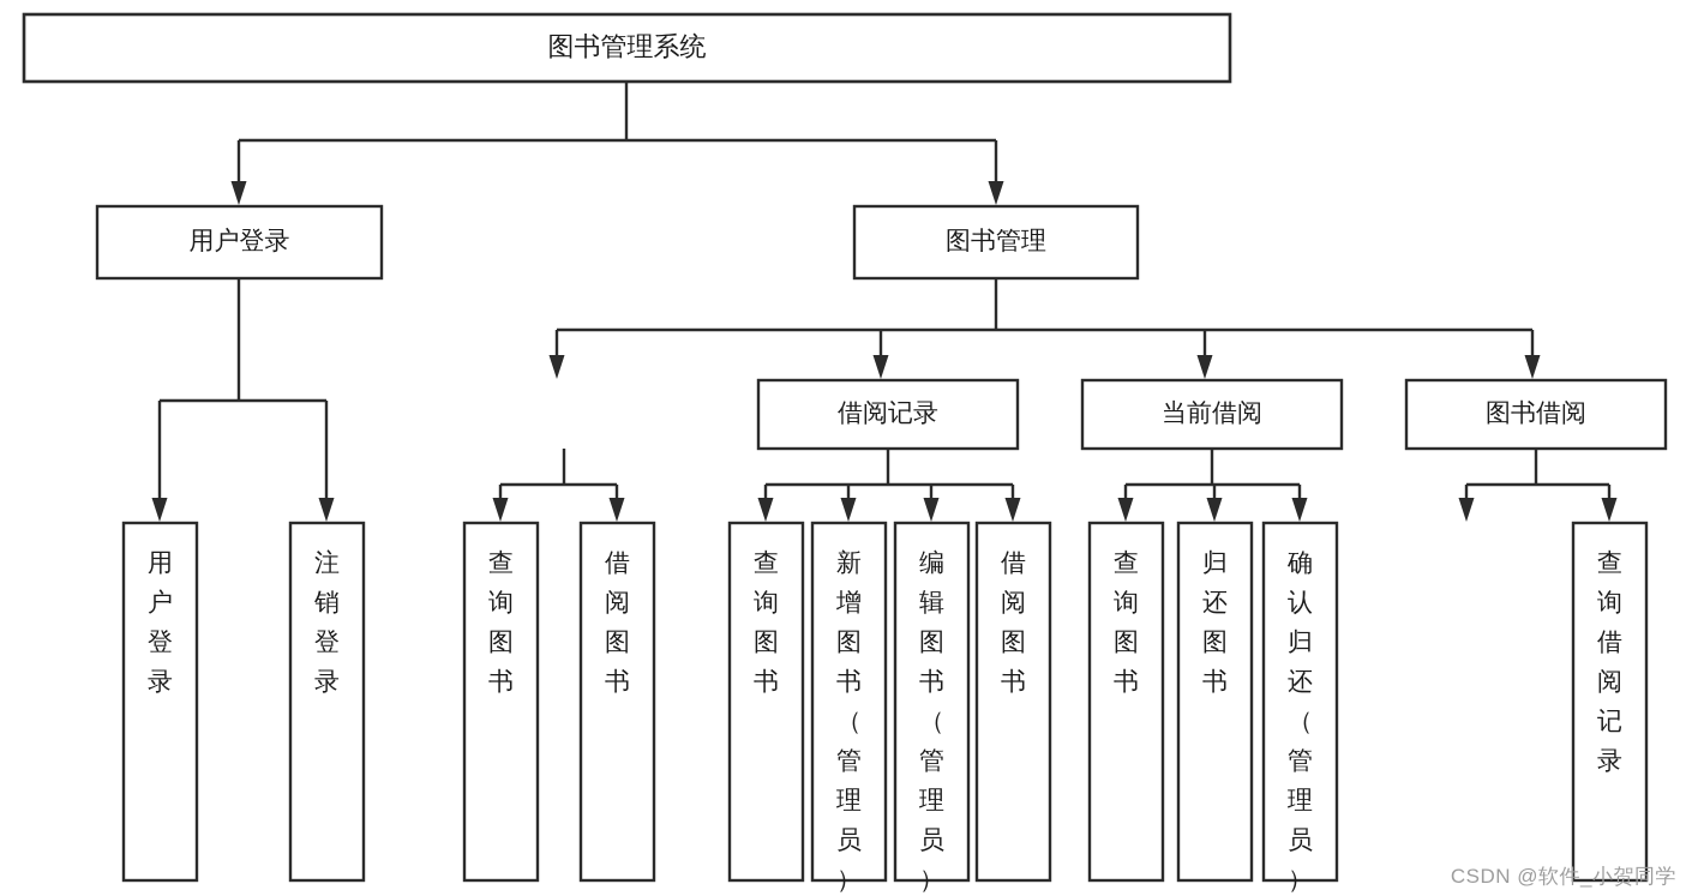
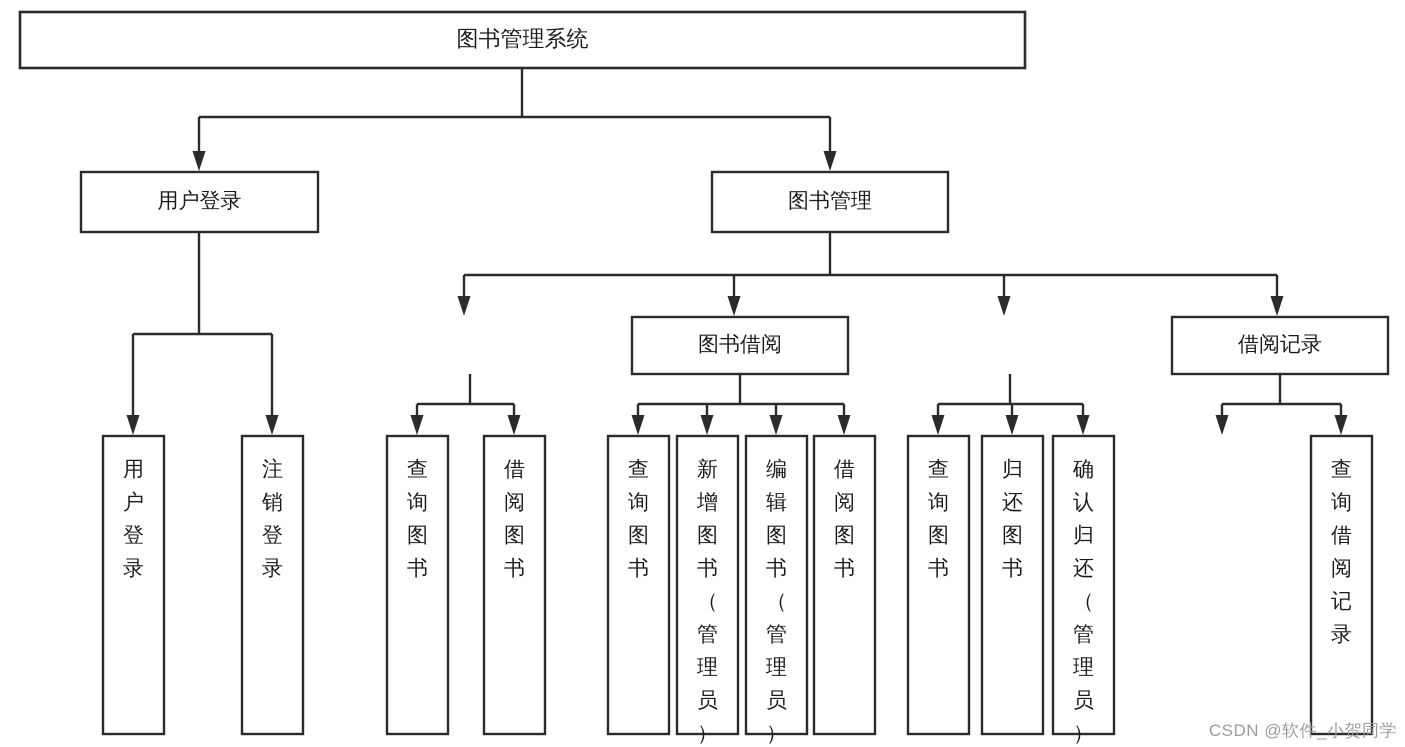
  图书管理系统
  用户登录
  图书管理
- 借阅记录
+ 图书借阅
- 当前借阅
- 图书借阅
+ 借阅记录
  用户登录
  注销登录
  查询图书
  借阅图书
  查询图书
  新增图书（管理员）
  编辑图书（管理员）
  借阅图书
  查询图书
  归还图书
  确认归还（管理员）
  查询借阅记录
  CSDN @软件_小贺同学
